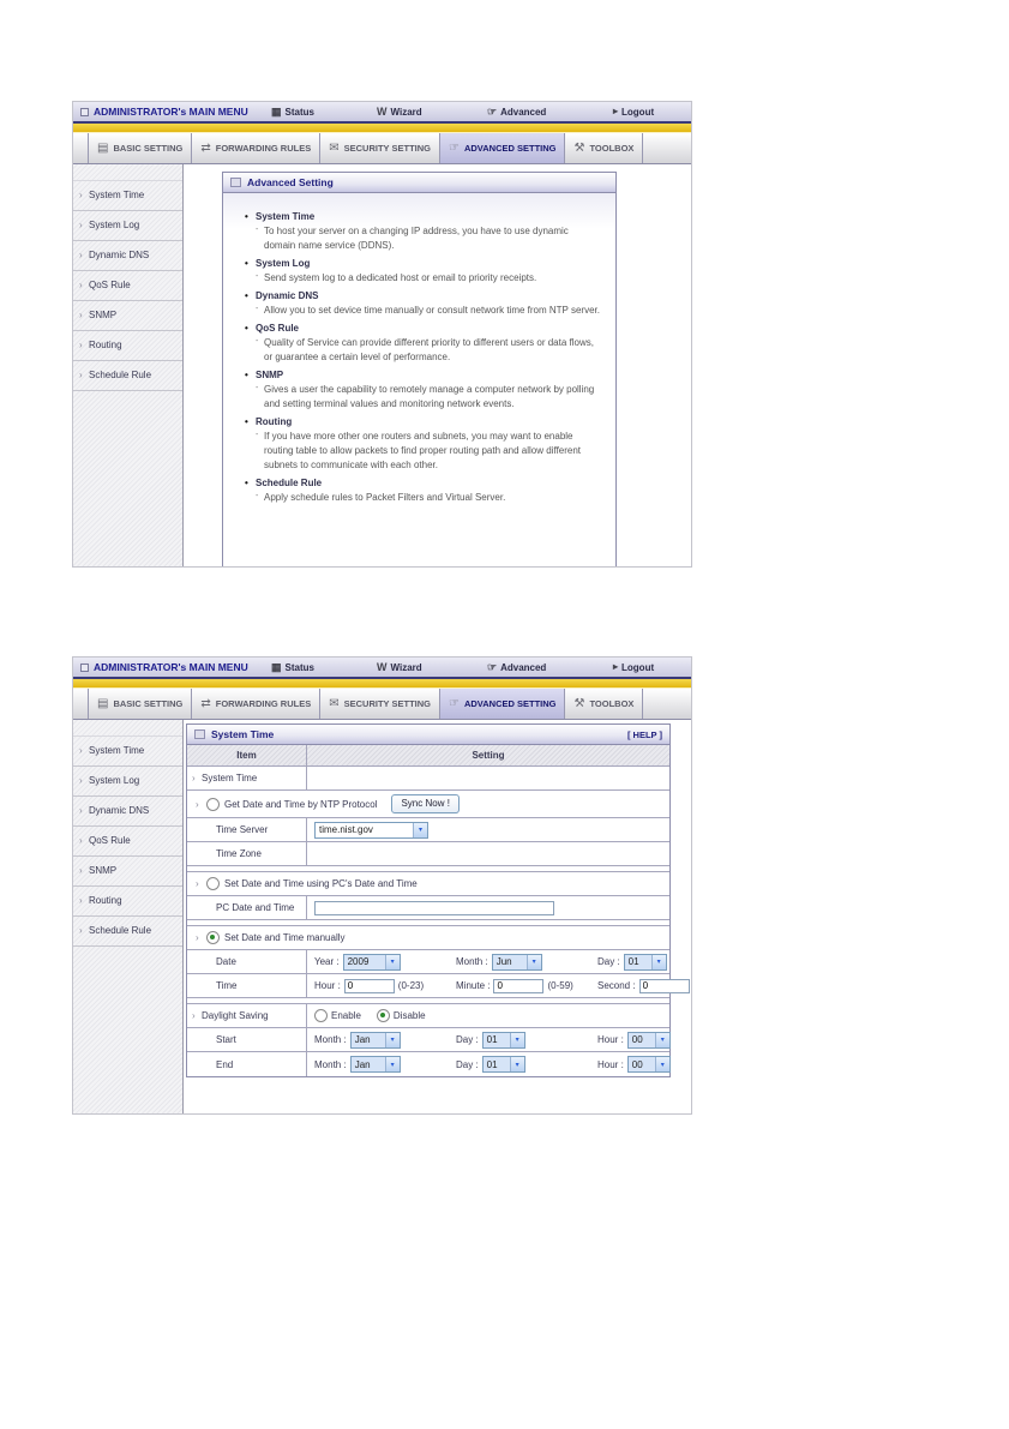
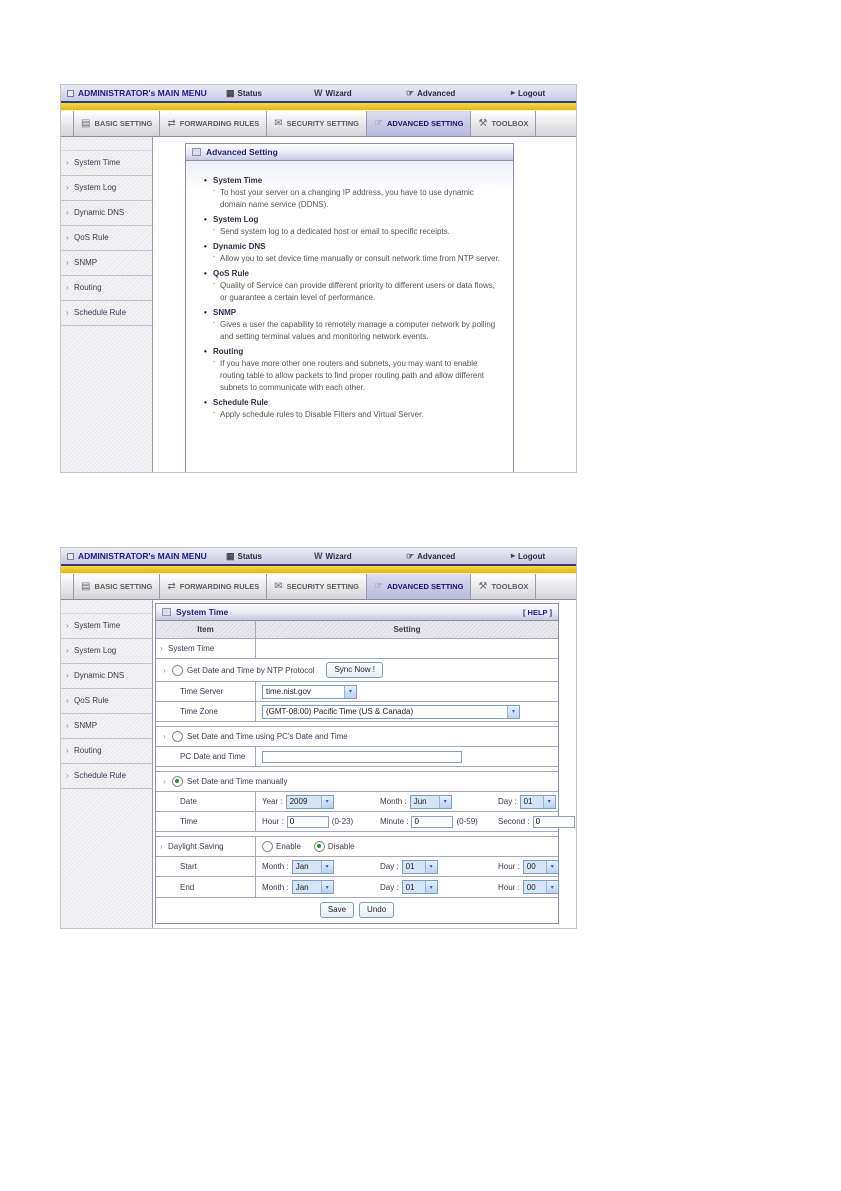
  ADMINISTRATOR's MAIN MENU
  ▦
  Status
  W
  Wizard
  ☞
  Advanced
  ▸
  Logout
  ▤
  BASIC SETTING
  ⇄
  FORWARDING RULES
  ✉
  SECURITY SETTING
  ☞
  ADVANCED SETTING
  ⚒
  TOOLBOX
  System Time
  System Log
  Dynamic DNS
  QoS Rule
  SNMP
  Routing
  Schedule Rule
  Advanced Setting
  System Time
  To host your server on a changing IP address, you have to use dynamic domain name service (DDNS).
  System Log
- Send system log to a dedicated host or email to priority receipts.
+ Send system log to a dedicated host or email to specific receipts.
  Dynamic DNS
  Allow you to set device time manually or consult network time from NTP server.
  QoS Rule
  Quality of Service can provide different priority to different users or data flows, or guarantee a certain level of performance.
  SNMP
  Gives a user the capability to remotely manage a computer network by polling and setting terminal values and monitoring network events.
  Routing
  If you have more other one routers and subnets, you may want to enable routing table to allow packets to find proper routing path and allow different subnets to communicate with each other.
  Schedule Rule
- Apply schedule rules to Packet Filters and Virtual Server.
+ Apply schedule rules to Disable Filters and Virtual Server.
  ADMINISTRATOR's MAIN MENU
  ▦
  Status
  W
  Wizard
  ☞
  Advanced
  ▸
  Logout
  ▤
  BASIC SETTING
  ⇄
  FORWARDING RULES
  ✉
  SECURITY SETTING
  ☞
  ADVANCED SETTING
  ⚒
  TOOLBOX
  System Time
  System Log
  Dynamic DNS
  QoS Rule
  SNMP
  Routing
  Schedule Rule
  System Time
  [ HELP ]
  Item
  Setting
  System Time
  Get Date and Time by NTP Protocol
  Sync Now !
  Time Server
  time.nist.gov
  Time Zone
+ (GMT-08:00) Pacific Time (US & Canada)
  Set Date and Time using PC's Date and Time
  PC Date and Time
  Set Date and Time manually
  Date
  Year :
  2009
  Month :
  Jun
  Day :
  01
  Time
  Hour :
  0
  (0-23)
  Minute :
  0
  (0-59)
  Second :
  0
  Daylight Saving
  Enable
  Disable
  Start
  Month :
  Jan
  Day :
  01
  Hour :
  00
  End
  Month :
  Jan
  Day :
  01
  Hour :
  00
+ Save
+ Undo
